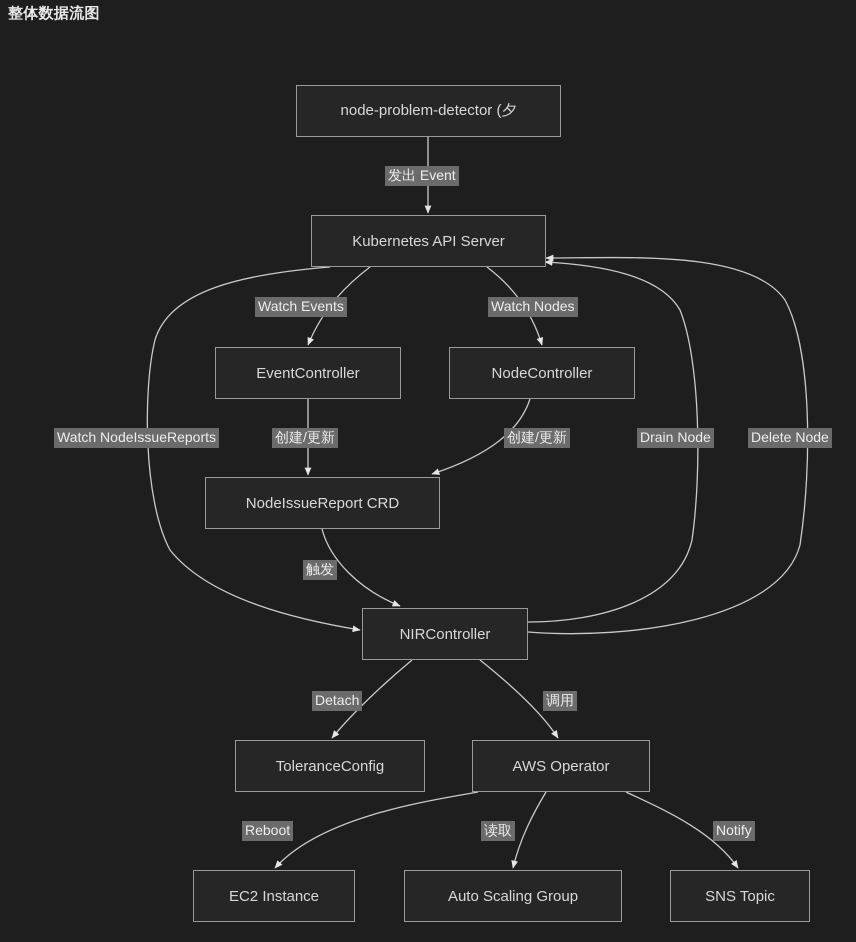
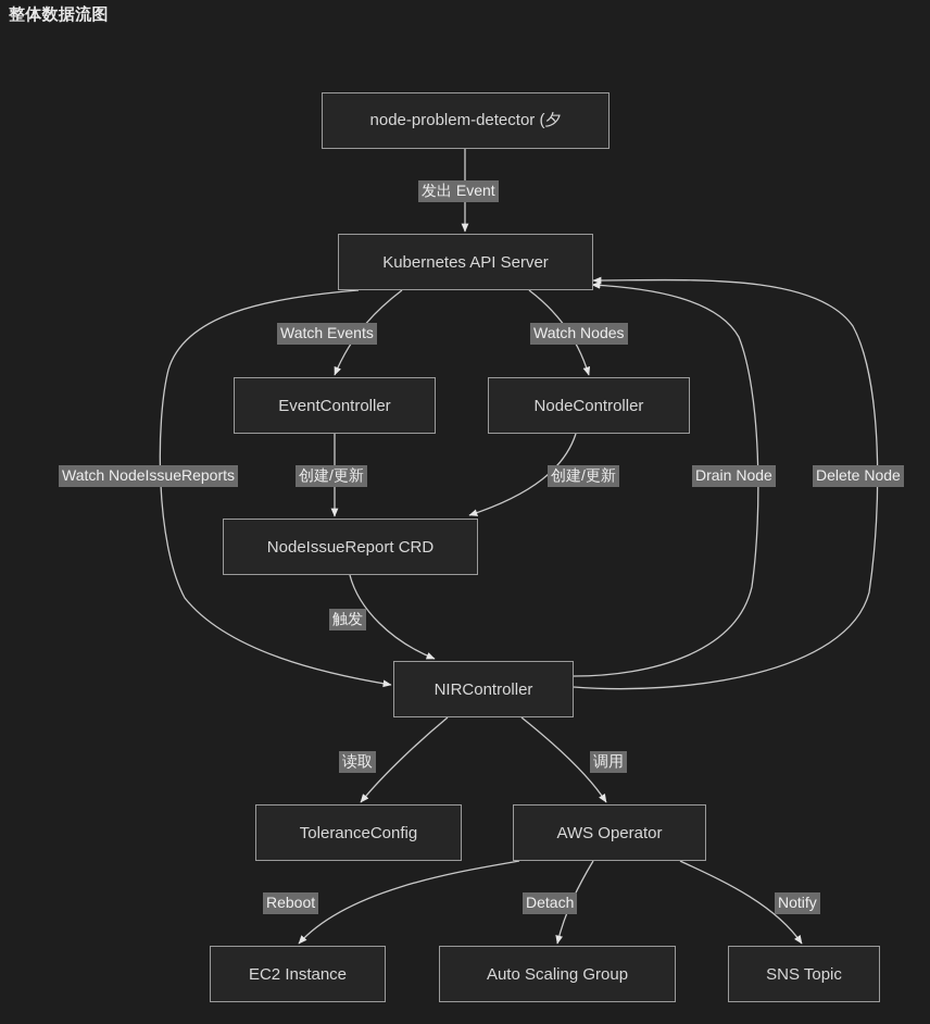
  整体数据流图
  node-problem-detector (夕
  Kubernetes API Server
  EventController
  NodeController
  NodeIssueReport CRD
  NIRController
  ToleranceConfig
  AWS Operator
  EC2 Instance
  Auto Scaling Group
  SNS Topic
  发出 Event
  Watch Events
  Watch Nodes
  Watch NodeIssueReports
  创建/更新
  创建/更新
  Drain Node
  Delete Node
  触发
- Detach
+ 读取
  调用
  Reboot
- 读取
+ Detach
  Notify
